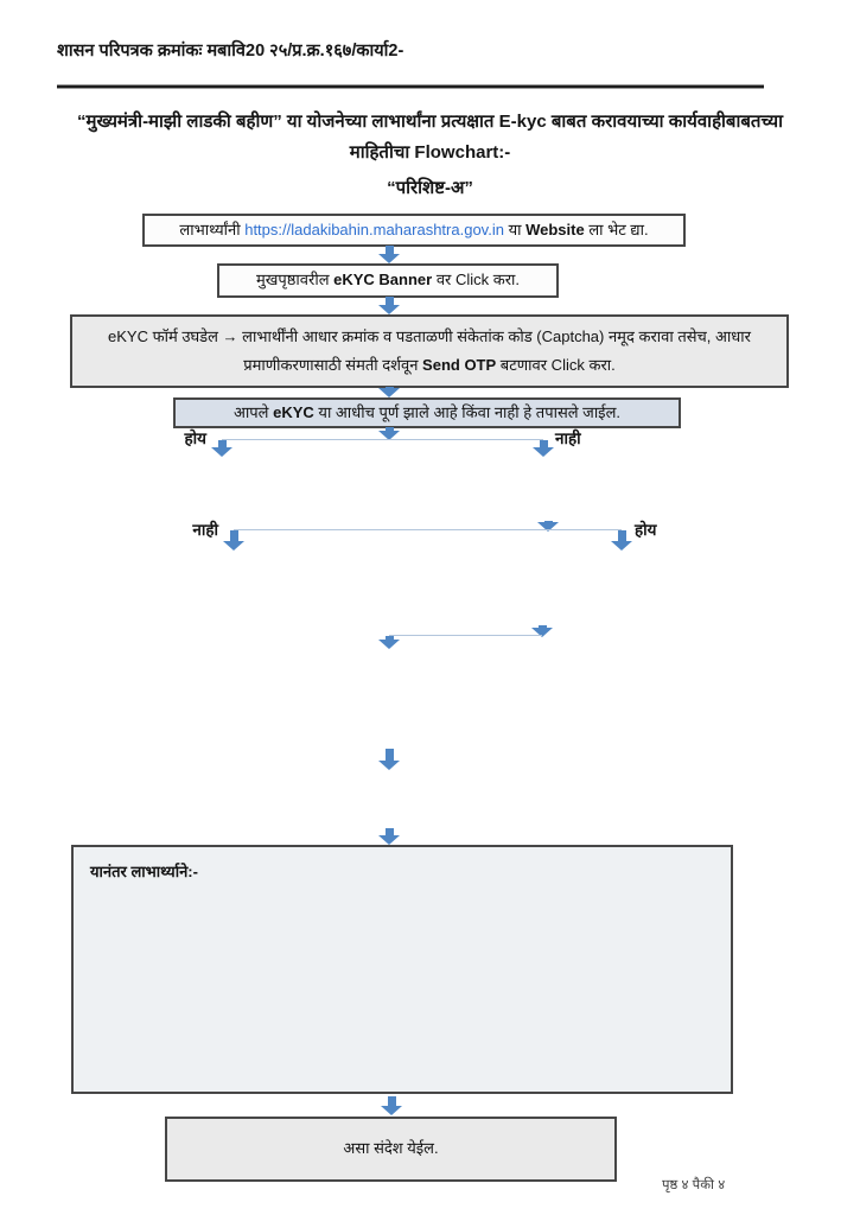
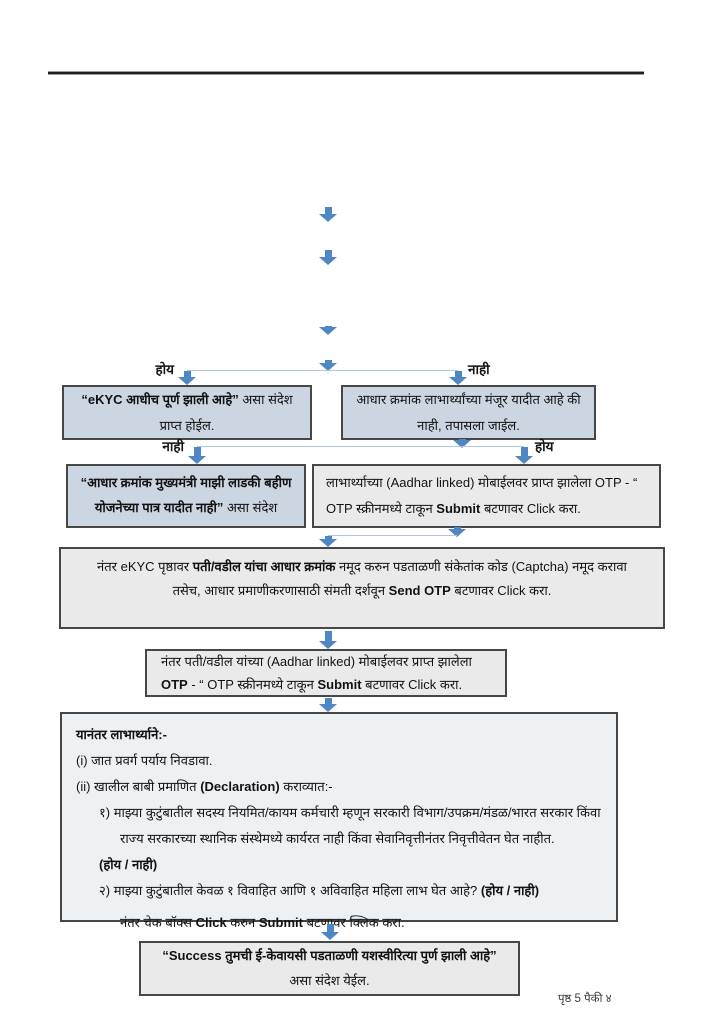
- शासन परिपत्रक क्रमांकः मबावि20 २५/प्र.क्र.१६७/कार्या2-
- “मुख्यमंत्री-माझी लाडकी बहीण” या योजनेच्या लाभार्थांना प्रत्यक्षात E-kyc बाबत करावयाच्या कार्यवाहीबाबतच्या
- माहितीचा Flowchart:-
- “परिशिष्ट-अ”
- लाभार्थ्यांनी https://ladakibahin.maharashtra.gov.in या Website ला भेट द्या.
- मुखपृष्ठावरील eKYC Banner वर Click करा.
- eKYC फॉर्म उघडेल → लाभार्थींनी आधार क्रमांक व पडताळणी संकेतांक कोड (Captcha) नमूद करावा तसेच, आधार प्रमाणीकरणासाठी संमती दर्शवून Send OTP बटणावर Click करा.
- आपले eKYC या आधीच पूर्ण झाले आहे किंवा नाही हे तपासले जाईल.
  होय
  नाही
+ “eKYC आधीच पूर्ण झाली आहे” असा संदेश प्राप्त होईल.
+ आधार क्रमांक लाभार्थ्यांच्या मंजूर यादीत आहे की नाही, तपासला जाईल.
  नाही
  होय
+ “आधार क्रमांक मुख्यमंत्री माझी लाडकी बहीण योजनेच्या पात्र यादीत नाही” असा संदेश
+ लाभार्थ्याच्या (Aadhar linked) मोबाईलवर प्राप्त झालेला OTP - “ OTP स्क्रीनमध्ये टाकून Submit बटणावर Click करा.
+ नंतर eKYC पृष्ठावर पती/वडील यांचा आधार क्रमांक नमूद करुन पडताळणी संकेतांक कोड (Captcha) नमूद करावा तसेच, आधार प्रमाणीकरणासाठी संमती दर्शवून Send OTP बटणावर Click करा.
+ नंतर पती/वडील यांच्या (Aadhar linked) मोबाईलवर प्राप्त झालेला OTP - “ OTP स्क्रीनमध्ये टाकून Submit बटणावर Click करा.
  यानंतर लाभार्थ्याने:-
+ (i) जात प्रवर्ग पर्याय निवडावा.
+ (ii) खालील बाबी प्रमाणित (Declaration) कराव्यात:-
+ १) माझ्या कुटुंबातील सदस्य नियमित/कायम कर्मचारी म्हणून सरकारी विभाग/उपक्रम/मंडळ/भारत सरकार किंवा राज्य सरकारच्या स्थानिक संस्थेमध्ये कार्यरत नाही किंवा सेवानिवृत्तीनंतर निवृत्तीवेतन घेत नाहीत.
+ (होय / नाही)
+ २) माझ्या कुटुंबातील केवळ १ विवाहित आणि १ अविवाहित महिला लाभ घेत आहे? (होय / नाही)
+ नंतर चेक बॉक्स Click करुन Submit बटणावर क्लिक करा.
+ “Success तुमची ई-केवायसी पडताळणी यशस्वीरित्या पुर्ण झाली आहे”
  असा संदेश येईल.
- पृष्ठ ४ पैकी ४
+ पृष्ठ 5 पैकी ४
